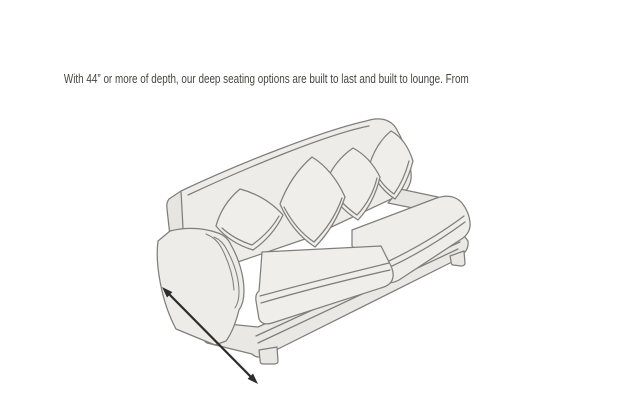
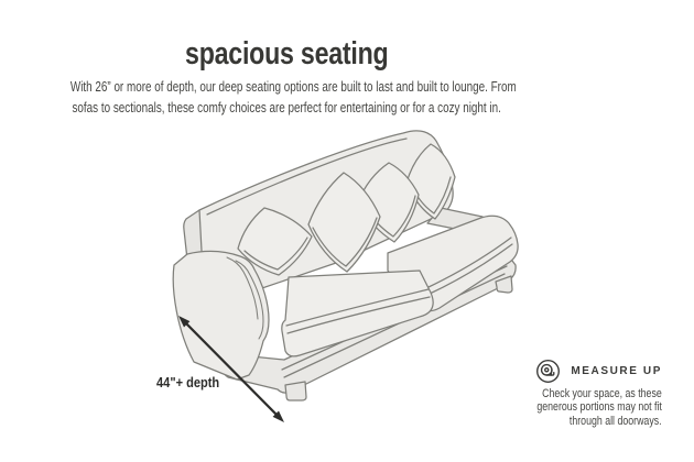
+ spacious seating
- With 44” or more of depth, our deep seating options are built to last and built to lounge. From
+ With 26” or more of depth, our deep seating options are built to last and built to lounge. From
+ sofas to sectionals, these comfy choices are perfect for entertaining or for a cozy night in.
+ 44"+ depth
+ MEASURE UP
+ Check your space, as these
+ generous portions may not fit
+ through all doorways.
